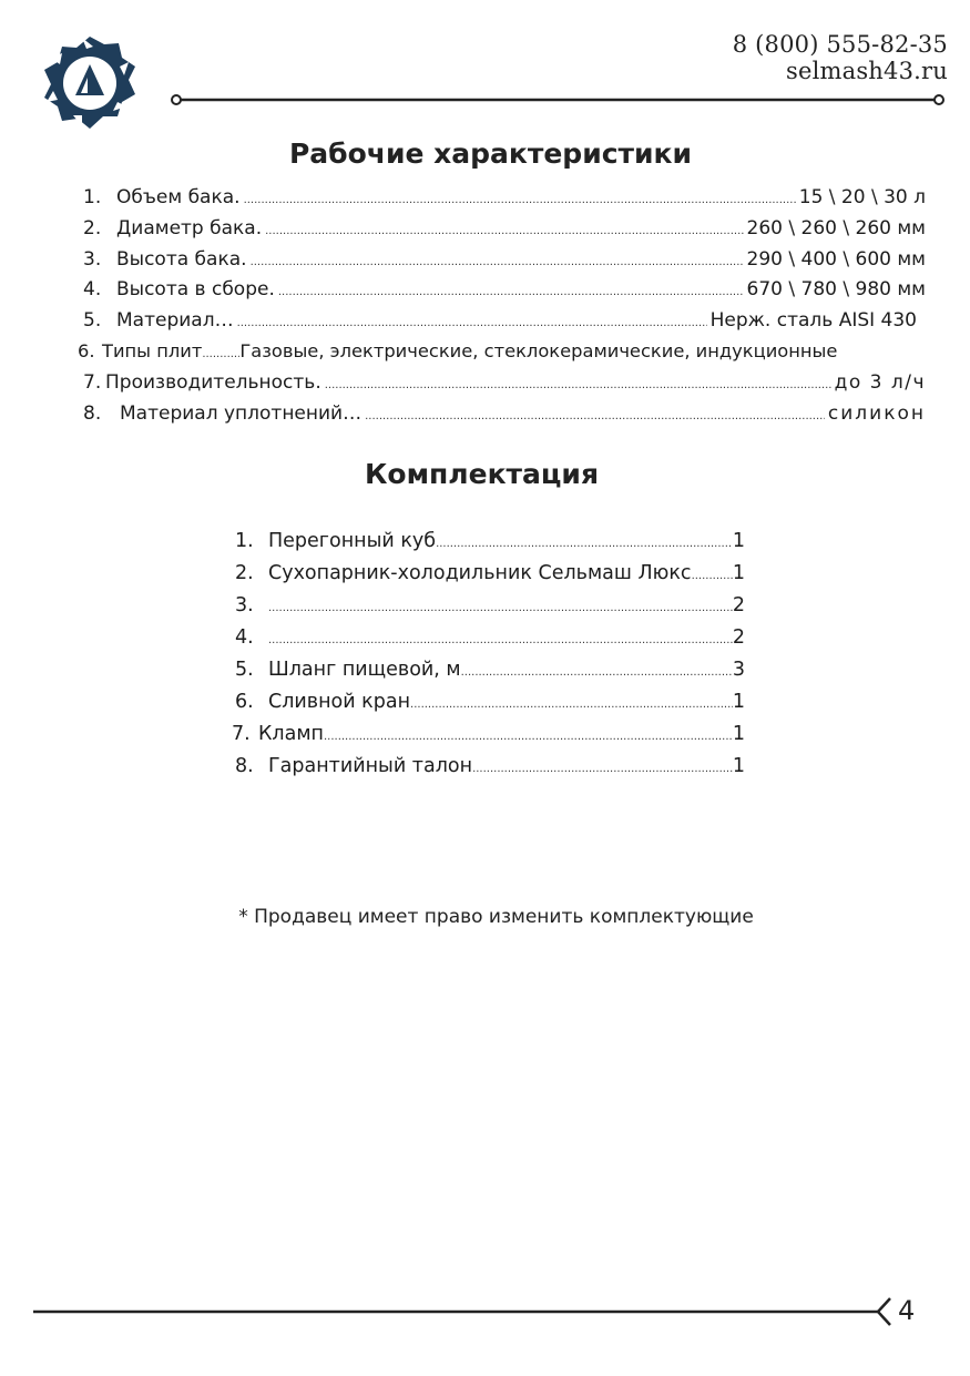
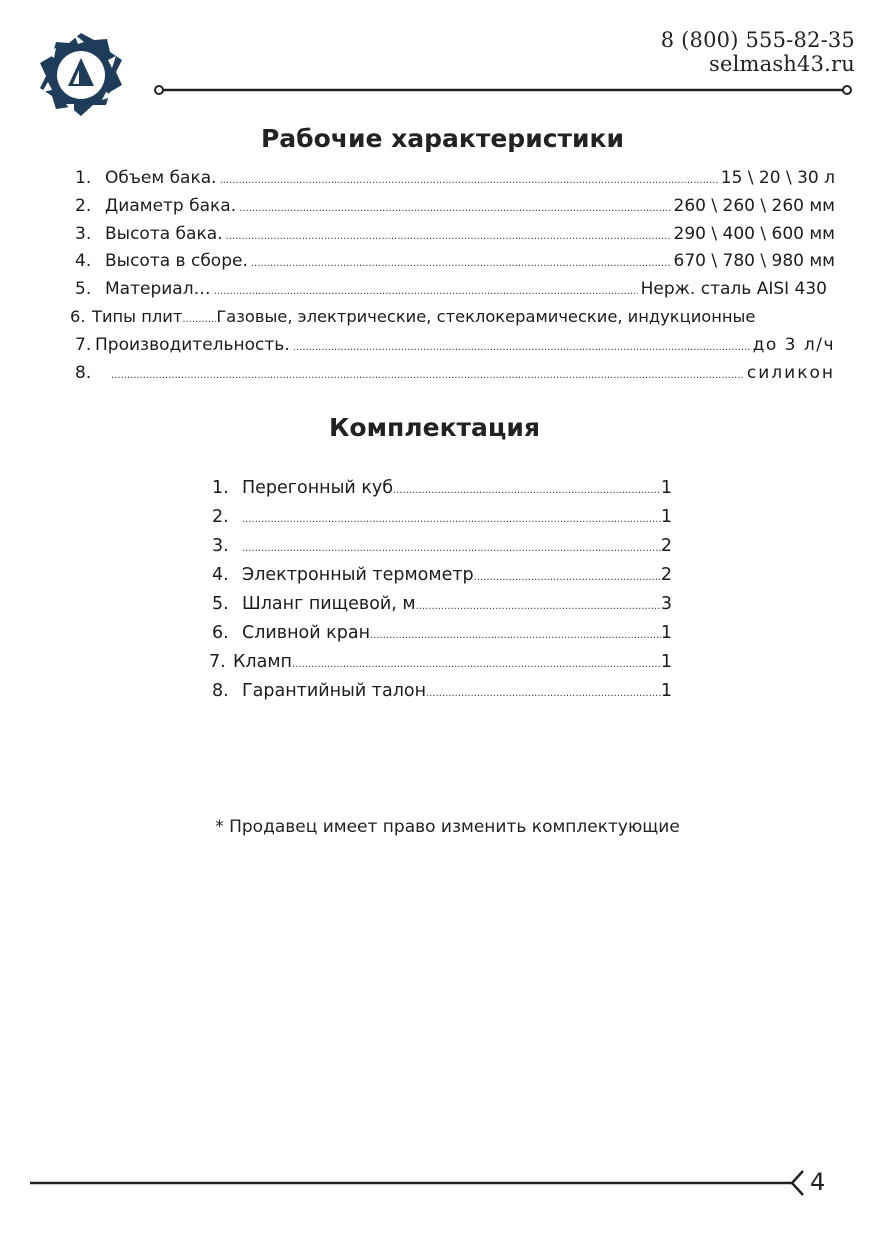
  8 (800) 555-82-35
  selmash43.ru
  Рабочие характеристики
  1.
  Объем бака.
  15 \ 20 \ 30 л
  2.
  Диаметр бака.
  260 \ 260 \ 260 мм
  3.
  Высота бака.
  290 \ 400 \ 600 мм
  4.
  Высота в сборе.
  670 \ 780 \ 980 мм
  5.
  Материал…
  Нерж. сталь AISI 430
  6.
  Типы плит
  Газовые, электрические, стеклокерамические, индукционные
  7.
  Производительность.
  до 3 л/ч
  8.
- Материал уплотнений…
  силикон
  Комплектация
  1.
  Перегонный куб
  1
  2.
- Сухопарник-холодильник Сельмаш Люкс
  1
  3.
  2
  4.
+ Электронный термометр
  2
  5.
  Шланг пищевой, м
  3
  6.
  Сливной кран
  1
  7.
  Кламп
  1
  8.
  Гарантийный талон
  1
  * Продавец имеет право изменить комплектующие
  4
